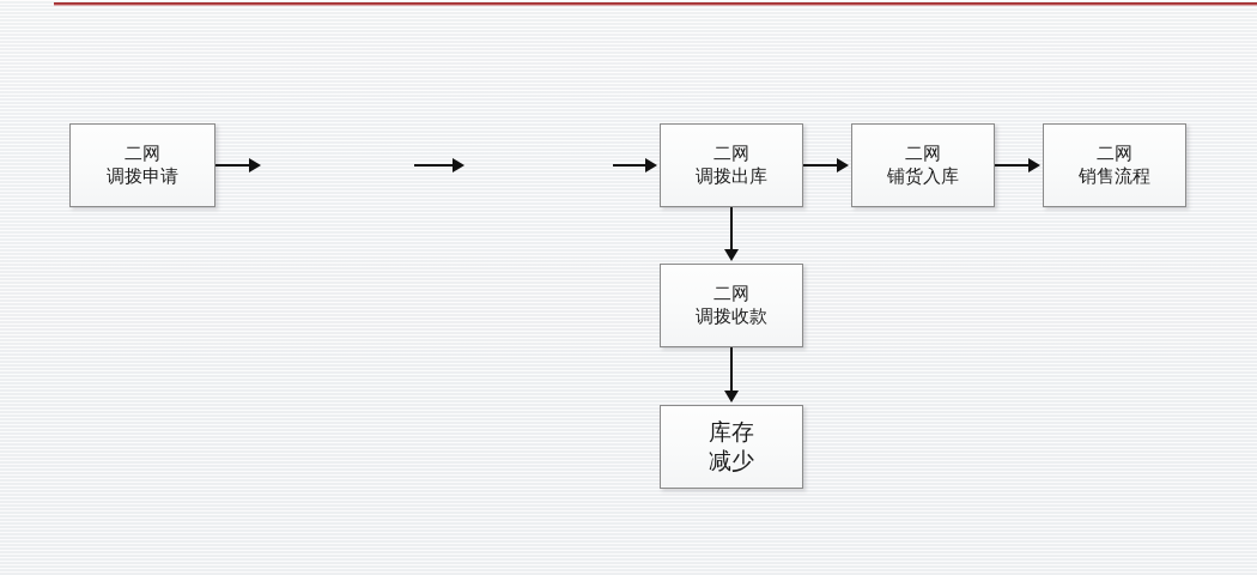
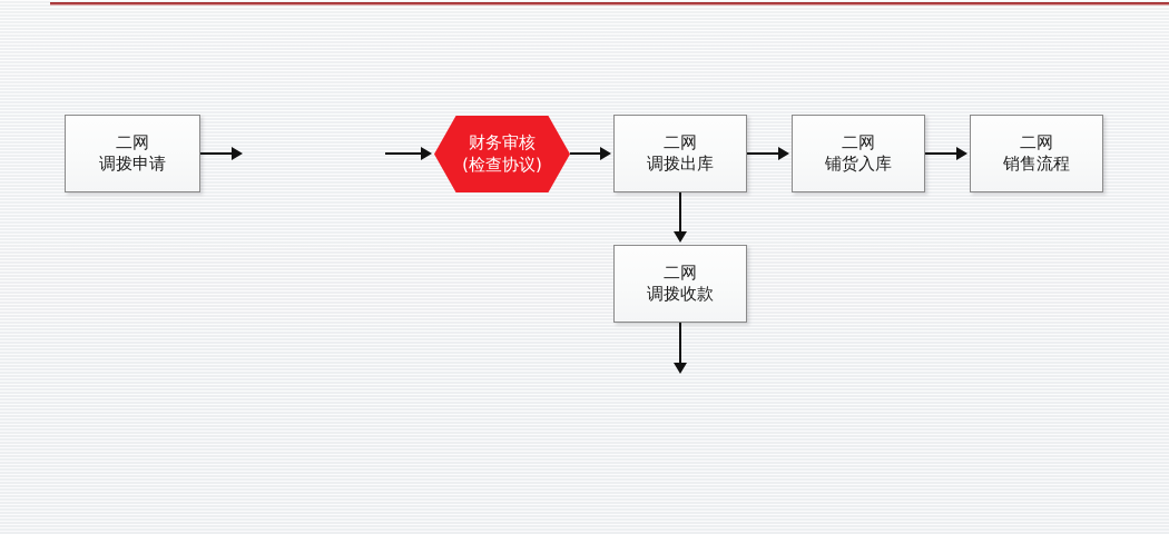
  二网
  调拨申请
+ 财务审核
+ (检查协议)
  二网
  调拨出库
  二网
  铺货入库
  二网
  销售流程
  二网
  调拨收款
- 库存
- 减少
